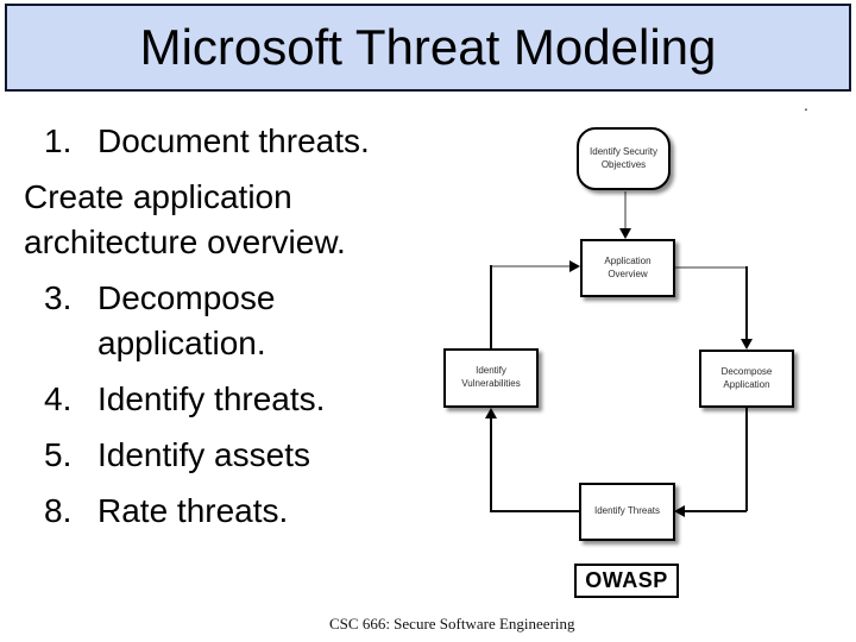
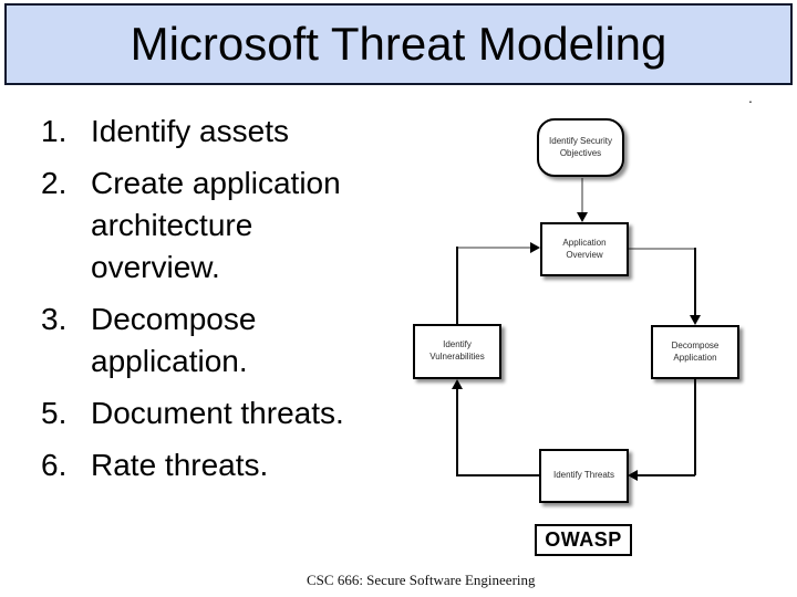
  Microsoft Threat Modeling
  .
  1.
- Document threats.
+ Identify assets
+ 2.
  Create application architecture overview.
  3.
  Decompose application.
- 4.
- Identify threats.
  5.
- Identify assets
+ Document threats.
- 8.
+ 6.
  Rate threats.
  Identify Security Objectives
  Application Overview
  Identify Vulnerabilities
  Decompose Application
  Identify Threats
  OWASP
  CSC 666: Secure Software Engineering
